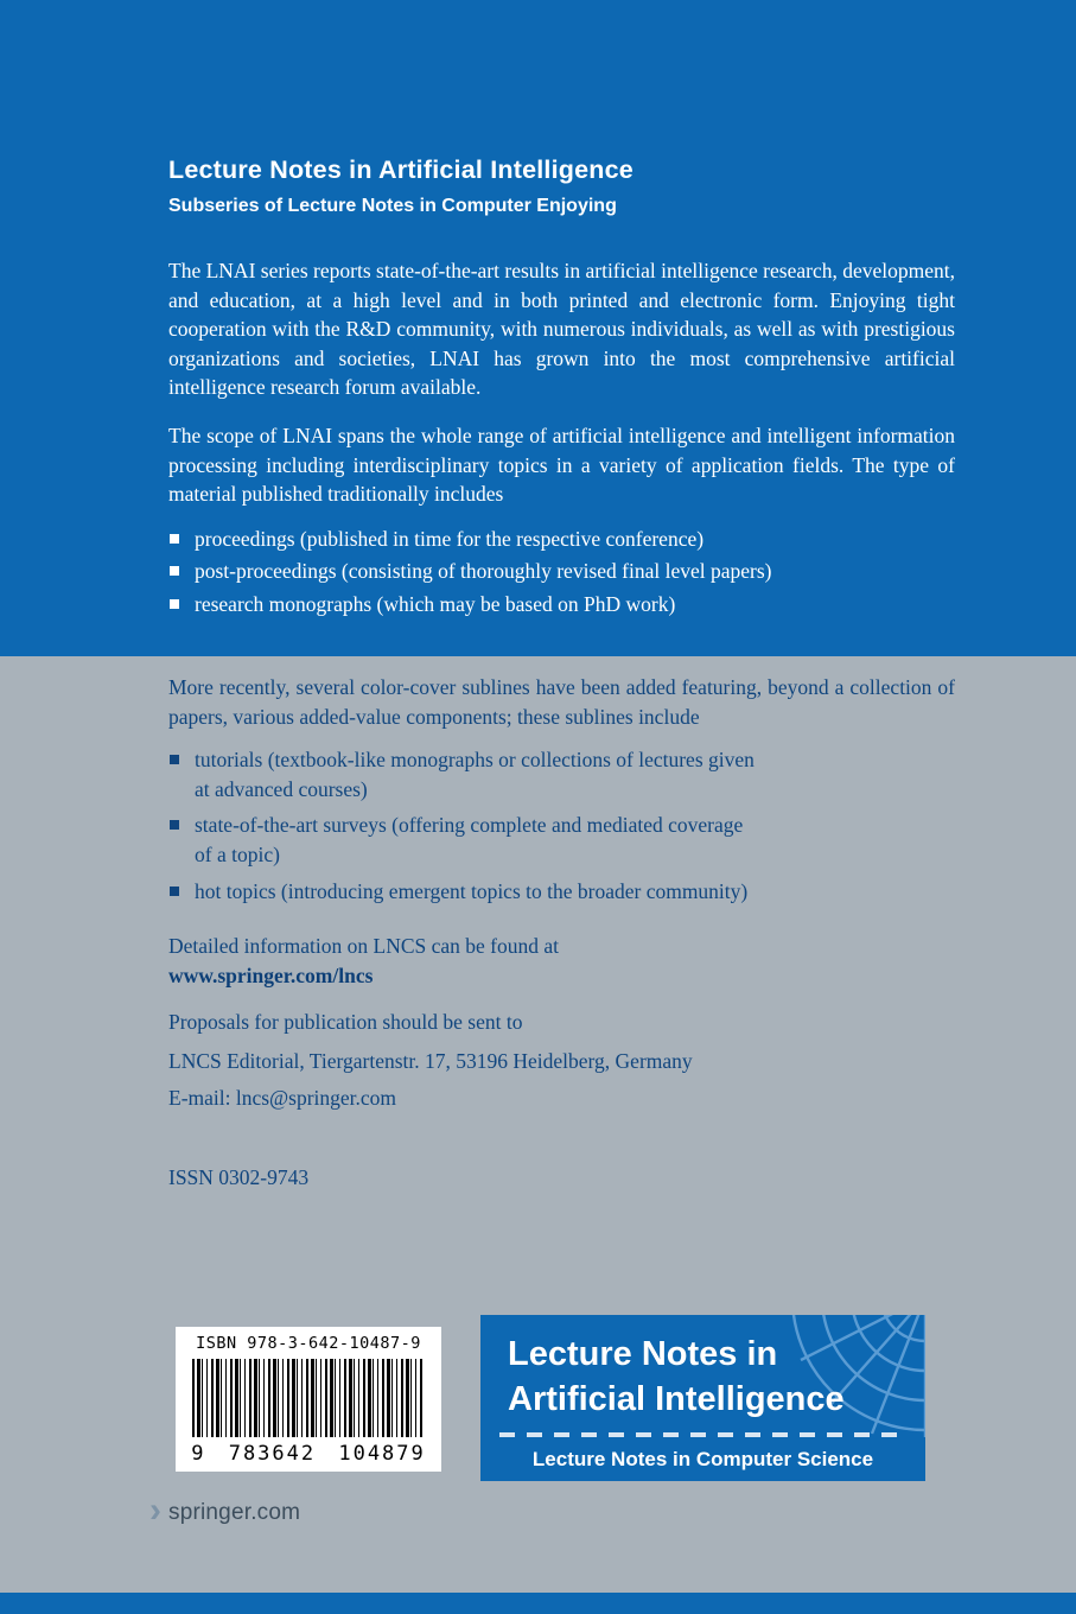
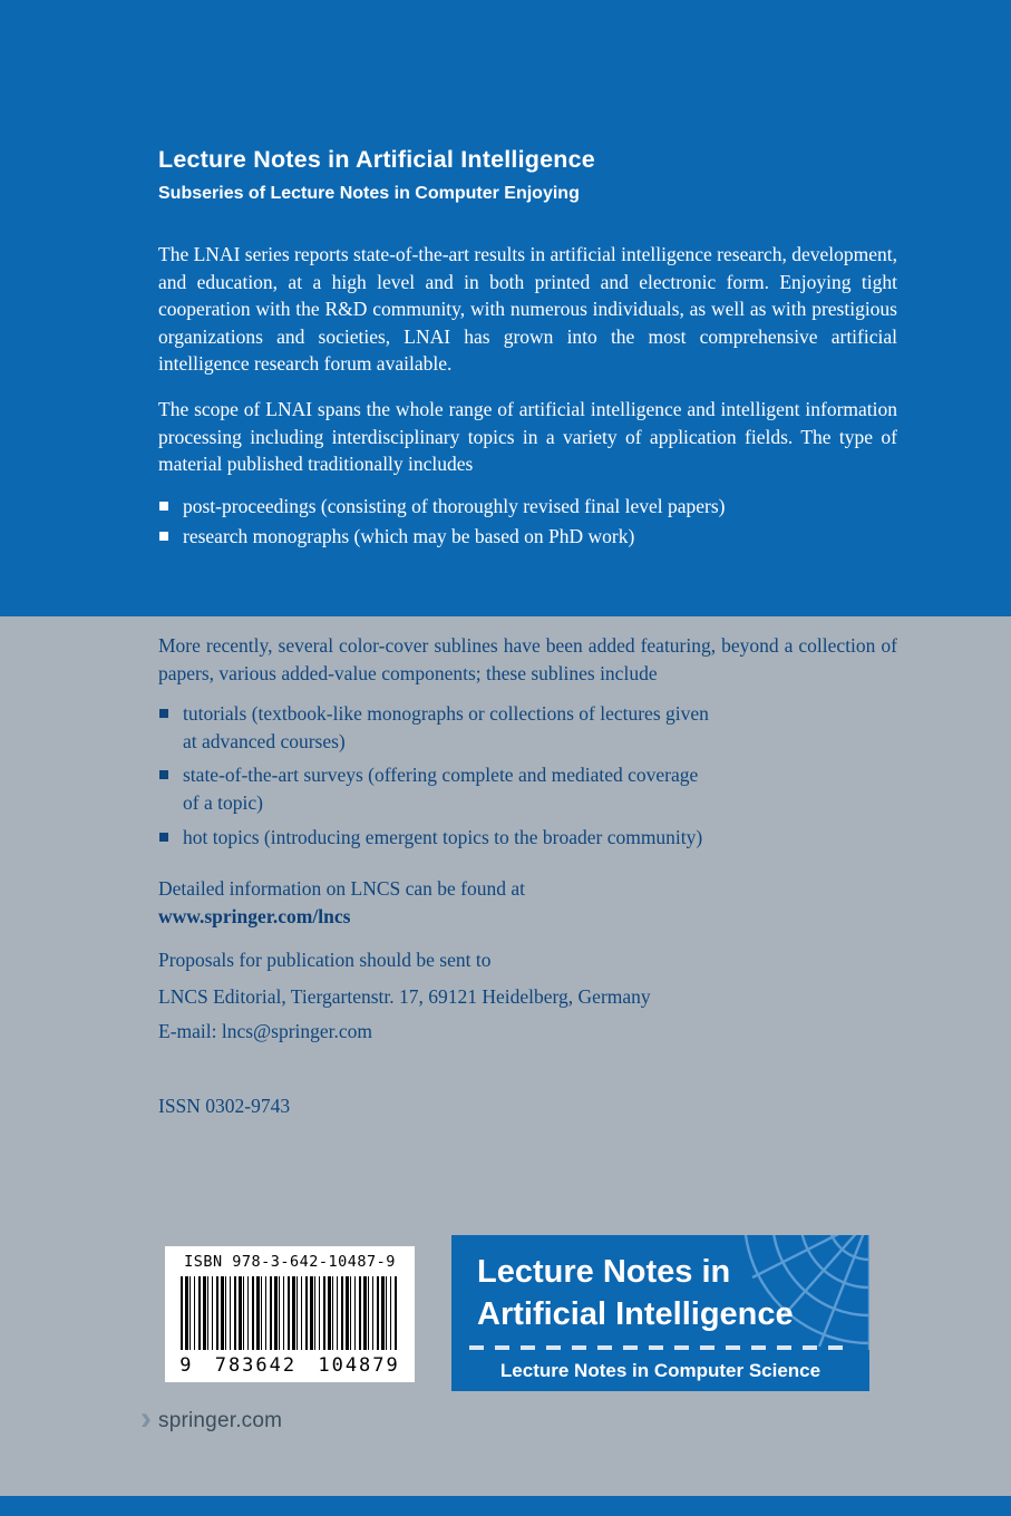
  Lecture Notes in Artificial Intelligence
  Subseries of Lecture Notes in Computer Enjoying
  The LNAI series reports state-of-the-art results in artificial intelligence research, development, and education, at a high level and in both printed and electronic form. Enjoying tight cooperation with the R&D community, with numerous individuals, as well as with prestigious organizations and societies, LNAI has grown into the most comprehensive artificial intelligence research forum available.
  The scope of LNAI spans the whole range of artificial intelligence and intelligent information processing including interdisciplinary topics in a variety of application fields. The type of material published traditionally includes
- proceedings (published in time for the respective conference)
  post-proceedings (consisting of thoroughly revised final level papers)
  research monographs (which may be based on PhD work)
  More recently, several color-cover sublines have been added featuring, beyond a collection of papers, various added-value components; these sublines include
  tutorials (textbook-like monographs or collections of lectures given
  at advanced courses)
  state-of-the-art surveys (offering complete and mediated coverage
  of a topic)
  hot topics (introducing emergent topics to the broader community)
  Detailed information on LNCS can be found at
  www.springer.com/lncs
  Proposals for publication should be sent to
- LNCS Editorial, Tiergartenstr. 17, 53196 Heidelberg, Germany
+ LNCS Editorial, Tiergartenstr. 17, 69121 Heidelberg, Germany
  E-mail: lncs@springer.com
  ISSN 0302-9743
  ISBN 978-3-642-10487-9
  9 783642 104879
  Lecture Notes in
  Artificial Intelligence
  Lecture Notes in Computer Science
  ›
  springer.com
